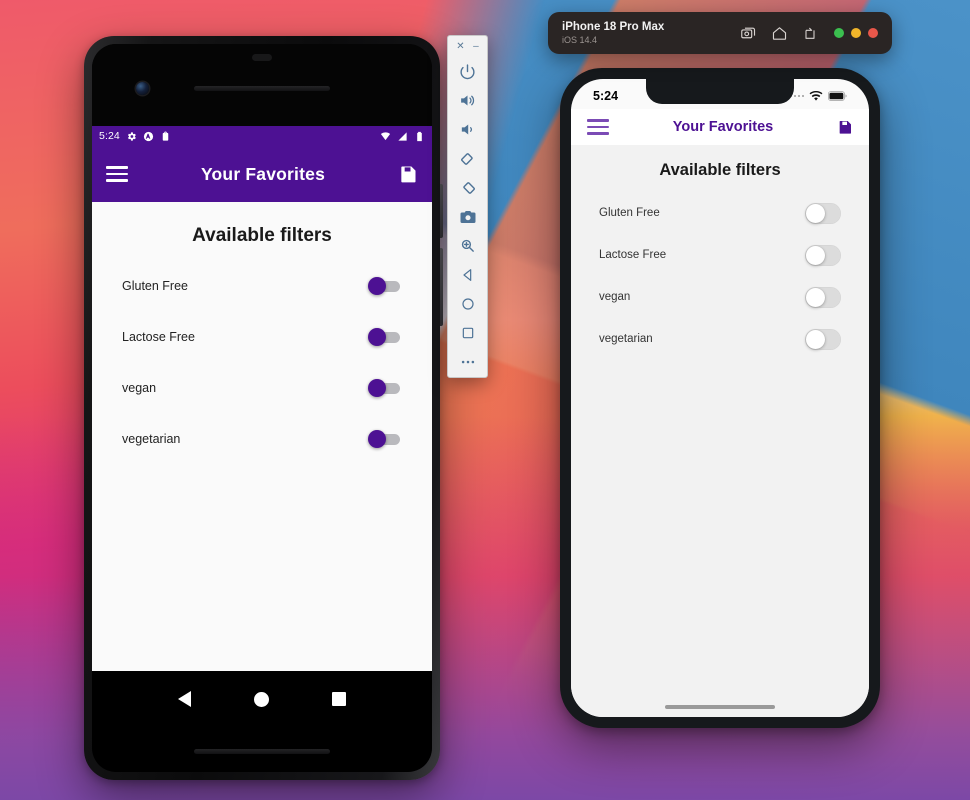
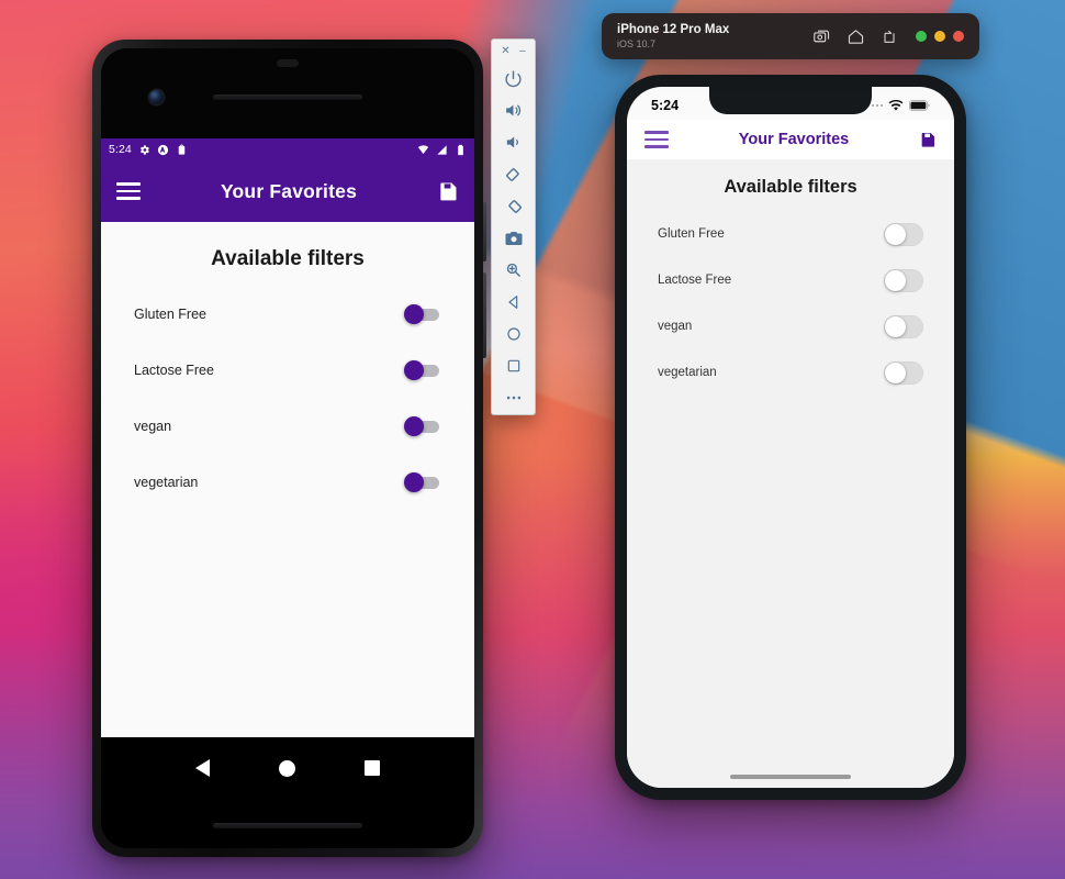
  5:24
  Your Favorites
  Available filters
  Gluten Free
  Lactose Free
  vegan
  vegetarian
  ✕
  –
- iPhone 18 Pro Max
+ iPhone 12 Pro Max
- iOS 14.4
+ iOS 10.7
  5:24
  Your Favorites
  Available filters
  Gluten Free
  Lactose Free
  vegan
  vegetarian
